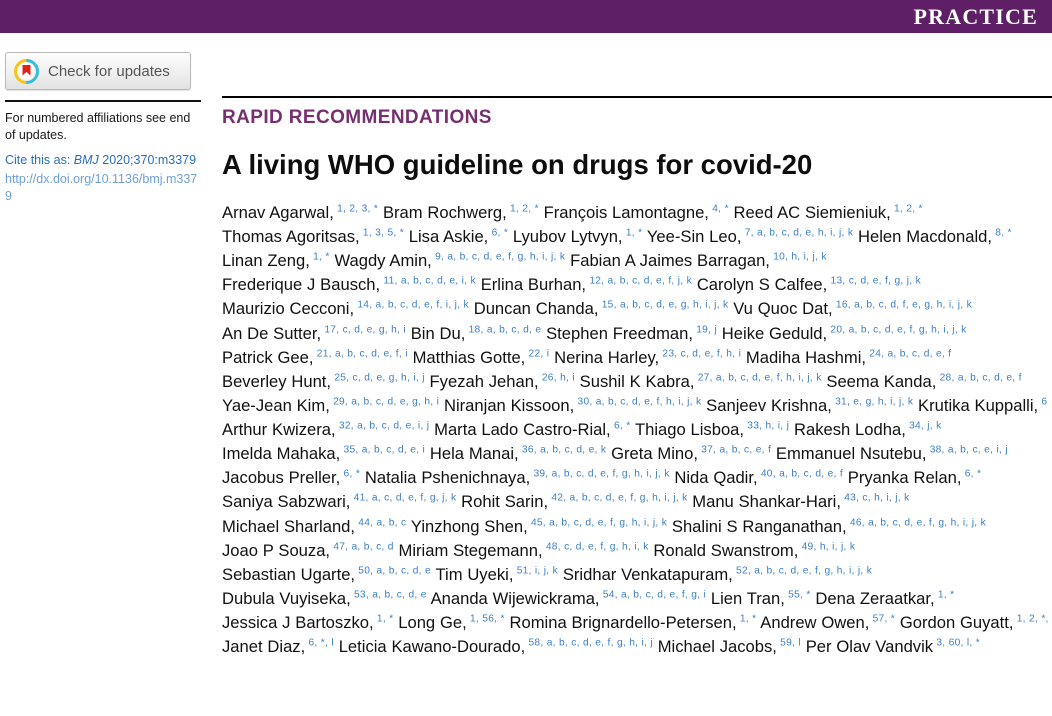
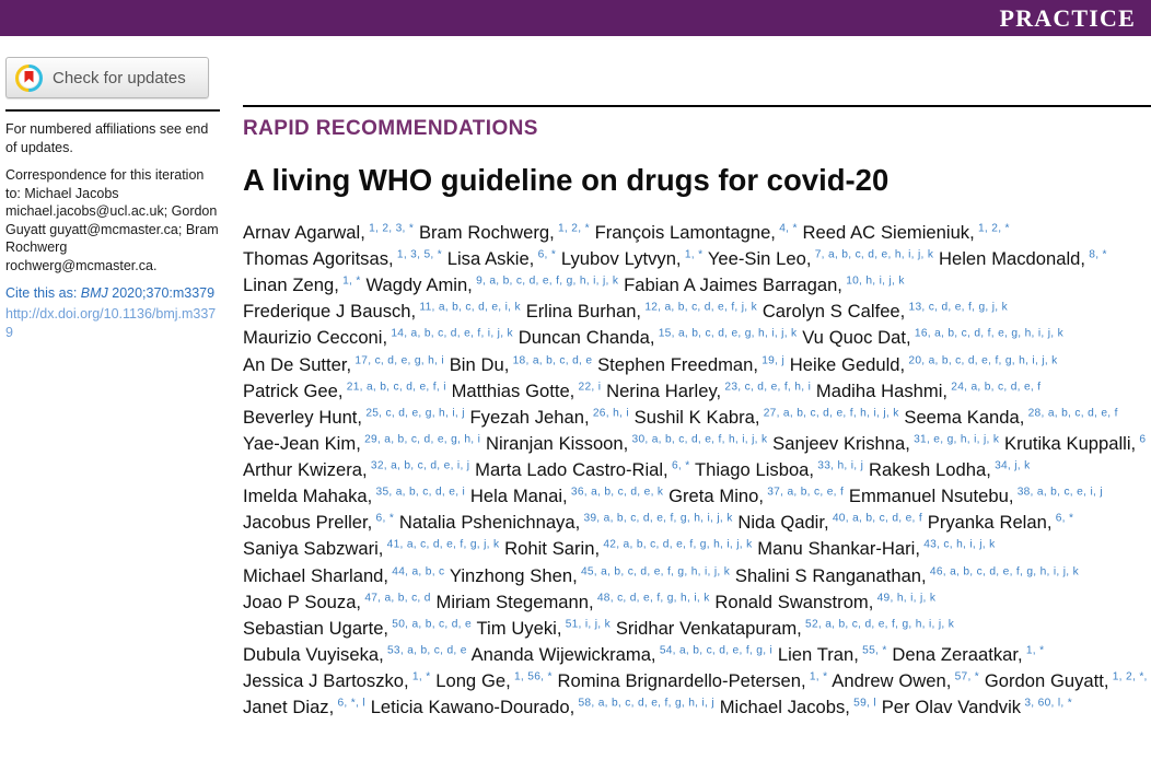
  PRACTICE
  Check for updates
  For numbered affiliations see end of updates.
+ Correspondence for this iteration to: Michael Jacobs michael.jacobs@ucl.ac.uk; Gordon Guyatt guyatt@mcmaster.ca; Bram Rochwerg rochwerg@mcmaster.ca.
  Cite this as: BMJ 2020;370:m3379
  http://dx.doi.org/10.1136/bmj.m3379
  RAPID RECOMMENDATIONS
  A living WHO guideline on drugs for covid-20
  Arnav Agarwal, 1, 2, 3, * Bram Rochwerg, 1, 2, * François Lamontagne, 4, * Reed AC Siemieniuk, 1, 2, * Thomas Agoritsas, 1, 3, 5, * Lisa Askie, 6, * Lyubov Lytvyn, 1, * Yee-Sin Leo, 7, a, b, c, d, e, h, i, j, k Helen Macdonald, 8, * Linan Zeng, 1, * Wagdy Amin, 9, a, b, c, d, e, f, g, h, i, j, k Fabian A Jaimes Barragan, 10, h, i, j, k Frederique J Bausch, 11, a, b, c, d, e, i, k Erlina Burhan, 12, a, b, c, d, e, f, j, k Carolyn S Calfee, 13, c, d, e, f, g, j, k Maurizio Cecconi, 14, a, b, c, d, e, f, i, j, k Duncan Chanda, 15, a, b, c, d, e, g, h, i, j, k Vu Quoc Dat, 16, a, b, c, d, f, e, g, h, i, j, k An De Sutter, 17, c, d, e, g, h, i Bin Du, 18, a, b, c, d, e Stephen Freedman, 19, j Heike Geduld, 20, a, b, c, d, e, f, g, h, i, j, k Patrick Gee, 21, a, b, c, d, e, f, i Matthias Gotte, 22, i Nerina Harley, 23, c, d, e, f, h, i Madiha Hashmi, 24, a, b, c, d, e, f Beverley Hunt, 25, c, d, e, g, h, i, j Fyezah Jehan, 26, h, i Sushil K Kabra, 27, a, b, c, d, e, f, h, i, j, k Seema Kanda, 28, a, b, c, d, e, f Yae-Jean Kim, 29, a, b, c, d, e, g, h, i Niranjan Kissoon, 30, a, b, c, d, e, f, h, i, j, k Sanjeev Krishna, 31, e, g, h, i, j, k Krutika Kuppalli, 6 Arthur Kwizera, 32, a, b, c, d, e, i, j Marta Lado Castro-Rial, 6, * Thiago Lisboa, 33, h, i, j Rakesh Lodha, 34, j, k Imelda Mahaka, 35, a, b, c, d, e, i Hela Manai, 36, a, b, c, d, e, k Greta Mino, 37, a, b, c, e, f Emmanuel Nsutebu, 38, a, b, c, e, i, j Jacobus Preller, 6, * Natalia Pshenichnaya, 39, a, b, c, d, e, f, g, h, i, j, k Nida Qadir, 40, a, b, c, d, e, f Pryanka Relan, 6, * Saniya Sabzwari, 41, a, c, d, e, f, g, j, k Rohit Sarin, 42, a, b, c, d, e, f, g, h, i, j, k Manu Shankar-Hari, 43, c, h, i, j, k Michael Sharland, 44, a, b, c Yinzhong Shen, 45, a, b, c, d, e, f, g, h, i, j, k Shalini S Ranganathan, 46, a, b, c, d, e, f, g, h, i, j, k Joao P Souza, 47, a, b, c, d Miriam Stegemann, 48, c, d, e, f, g, h, i, k Ronald Swanstrom, 49, h, i, j, k Sebastian Ugarte, 50, a, b, c, d, e Tim Uyeki, 51, i, j, k Sridhar Venkatapuram, 52, a, b, c, d, e, f, g, h, i, j, k Dubula Vuyiseka, 53, a, b, c, d, e Ananda Wijewickrama, 54, a, b, c, d, e, f, g, i Lien Tran, 55, * Dena Zeraatkar, 1, * Jessica J Bartoszko, 1, * Long Ge, 1, 56, * Romina Brignardello-Petersen, 1, * Andrew Owen, 57, * Gordon Guyatt, 1, 2, *, Janet Diaz, 6, *, l Leticia Kawano-Dourado, 58, a, b, c, d, e, f, g, h, i, j Michael Jacobs, 59, l Per Olav Vandvik 3, 60, l, *
